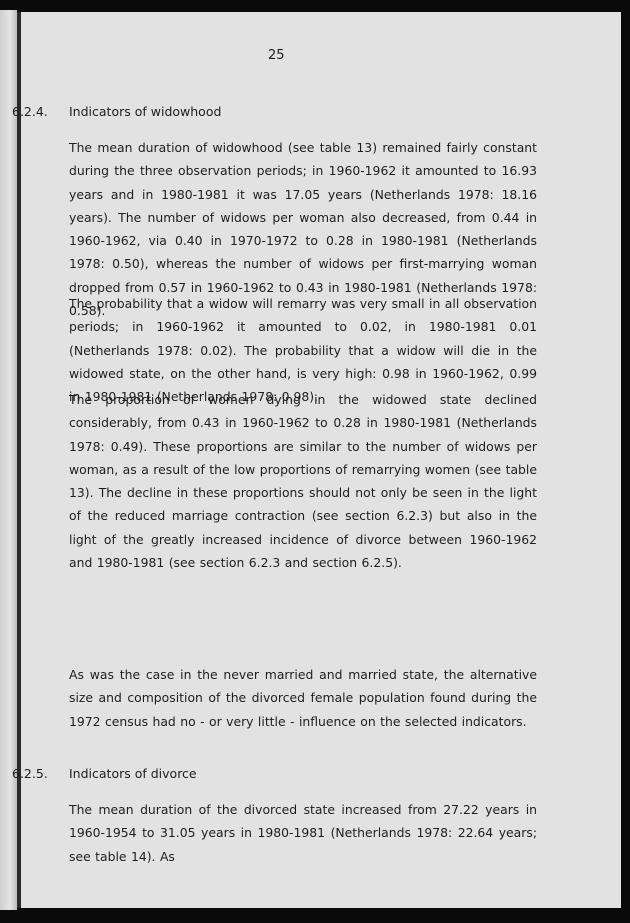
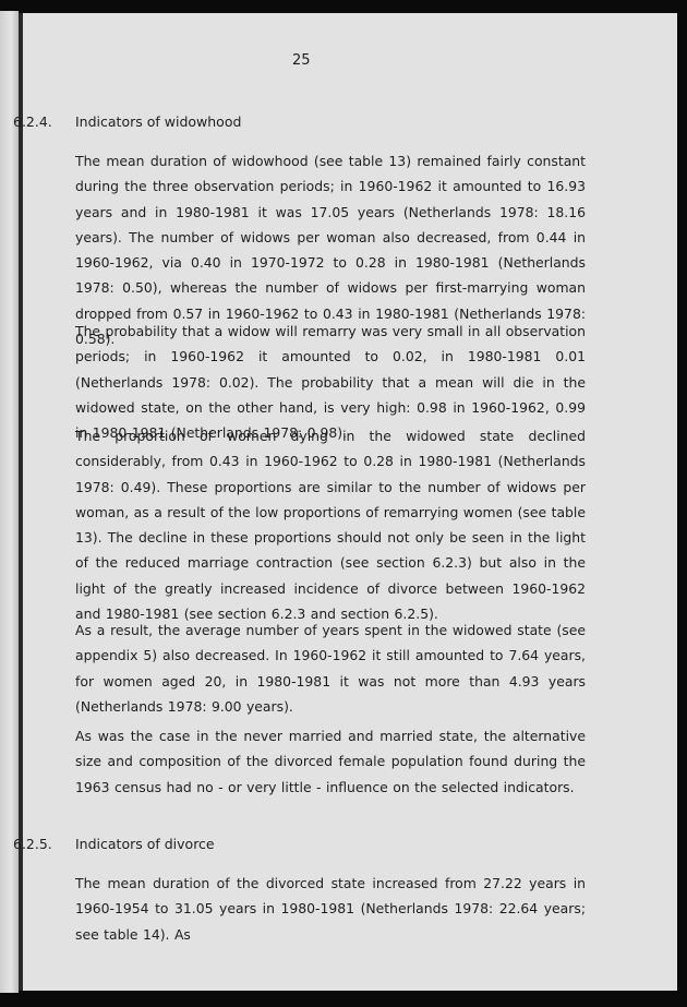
  25
  6.2.4.
  Indicators of widowhood
  The mean duration of widowhood (see table 13) remained fairly constant during the three observation periods; in 1960-1962 it amounted to 16.93 years and in 1980-1981 it was 17.05 years (Netherlands 1978: 18.16 years). The number of widows per woman also decreased, from 0.44 in 1960-1962, via 0.40 in 1970-1972 to 0.28 in 1980-1981 (Netherlands 1978: 0.50), whereas the number of widows per first-marrying woman dropped from 0.57 in 1960-1962 to 0.43 in 1980-1981 (Netherlands 1978: 0.58).
- The probability that a widow will remarry was very small in all observation periods; in 1960-1962 it amounted to 0.02, in 1980-1981 0.01 (Netherlands 1978: 0.02). The probability that a widow will die in the widowed state, on the other hand, is very high: 0.98 in 1960-1962, 0.99 in 1980-1981 (Netherlands 1978: 0.98).
+ The probability that a widow will remarry was very small in all observation periods; in 1960-1962 it amounted to 0.02, in 1980-1981 0.01 (Netherlands 1978: 0.02). The probability that a mean will die in the widowed state, on the other hand, is very high: 0.98 in 1960-1962, 0.99 in 1980-1981 (Netherlands 1978: 0.98).
  The proportion of women dying in the widowed state declined considerably, from 0.43 in 1960-1962 to 0.28 in 1980-1981 (Netherlands 1978: 0.49). These proportions are similar to the number of widows per woman, as a result of the low proportions of remarrying women (see table 13). The decline in these proportions should not only be seen in the light of the reduced marriage contraction (see section 6.2.3) but also in the light of the greatly increased incidence of divorce between 1960-1962 and 1980-1981 (see section 6.2.3 and section 6.2.5).
+ As a result, the average number of years spent in the widowed state (see appendix 5) also decreased. In 1960-1962 it still amounted to 7.64 years, for women aged 20, in 1980-1981 it was not more than 4.93 years (Netherlands 1978: 9.00 years).
- As was the case in the never married and married state, the alternative size and composition of the divorced female population found during the 1972 census had no - or very little - influence on the selected indicators.
+ As was the case in the never married and married state, the alternative size and composition of the divorced female population found during the 1963 census had no - or very little - influence on the selected indicators.
  6.2.5.
  Indicators of divorce
  The mean duration of the divorced state increased from 27.22 years in 1960-1954 to 31.05 years in 1980-1981 (Netherlands 1978: 22.64 years; see table 14). As
